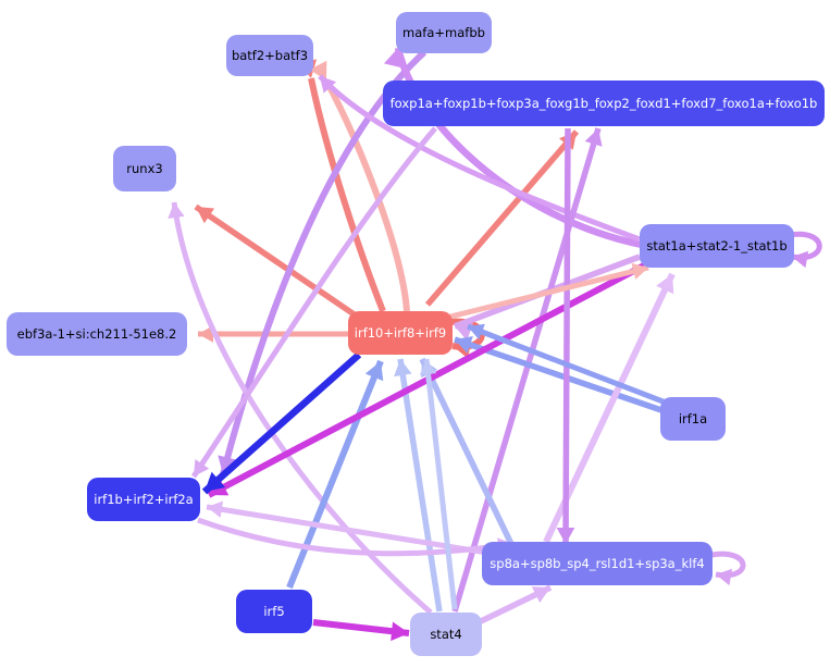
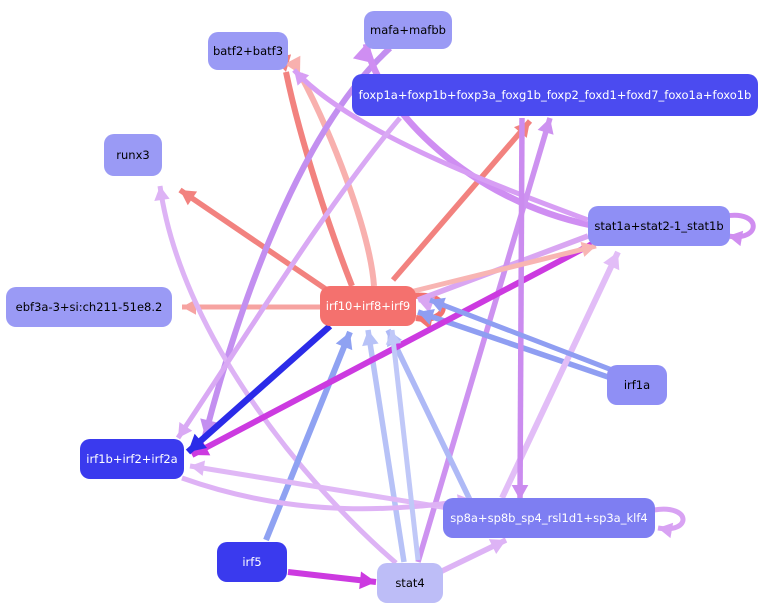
  mafa+mafbb
  batf2+batf3
  foxp1a+foxp1b+foxp3a_foxg1b_foxp2_foxd1+foxd7_foxo1a+foxo1b
  runx3
  stat1a+stat2-1_stat1b
- ebf3a-1+si:ch211-51e8.2
+ ebf3a-3+si:ch211-51e8.2
  irf10+irf8+irf9
  irf1a
  irf1b+irf2+irf2a
  sp8a+sp8b_sp4_rsl1d1+sp3a_klf4
  irf5
  stat4
